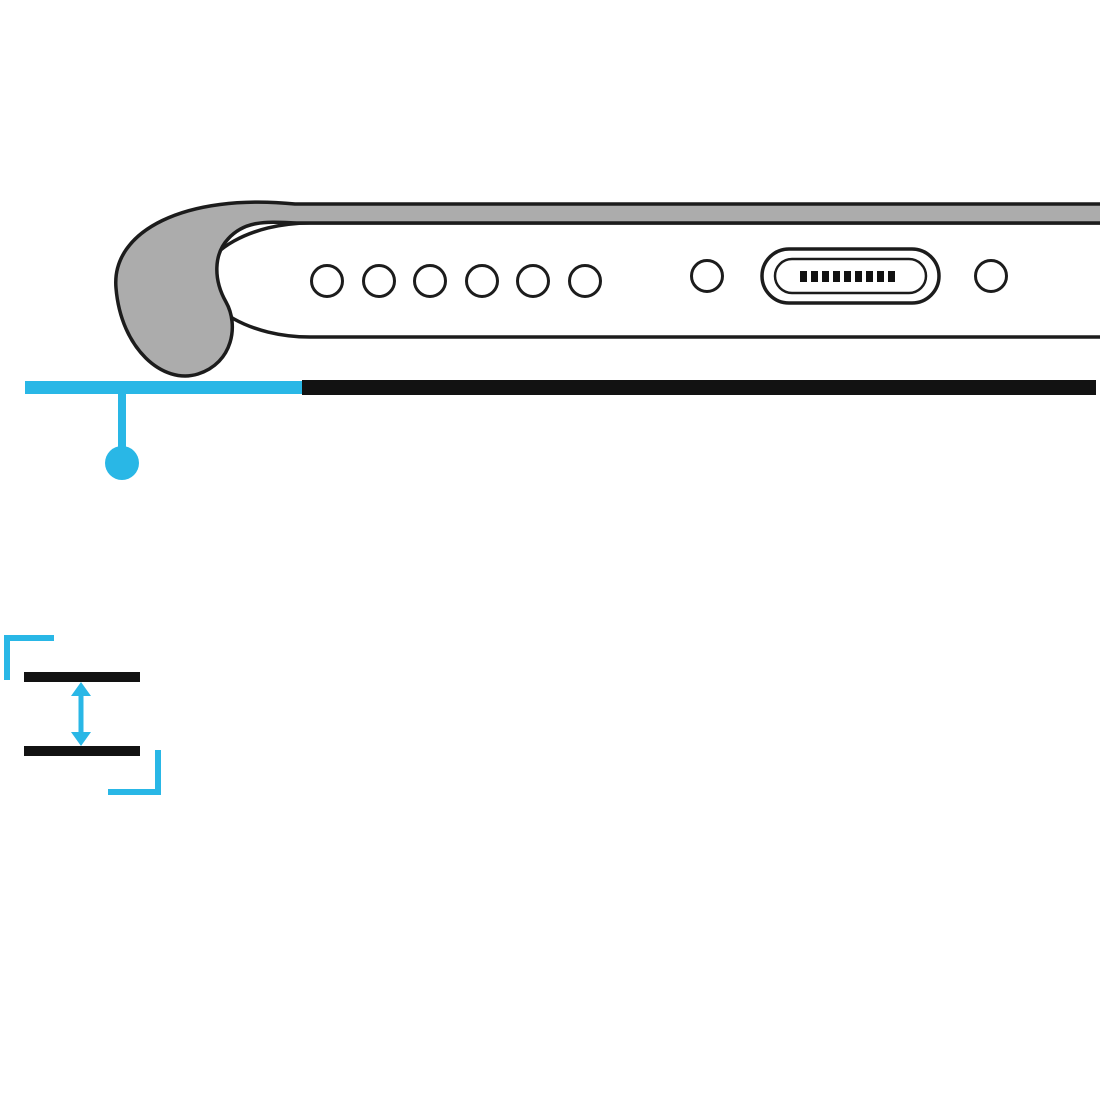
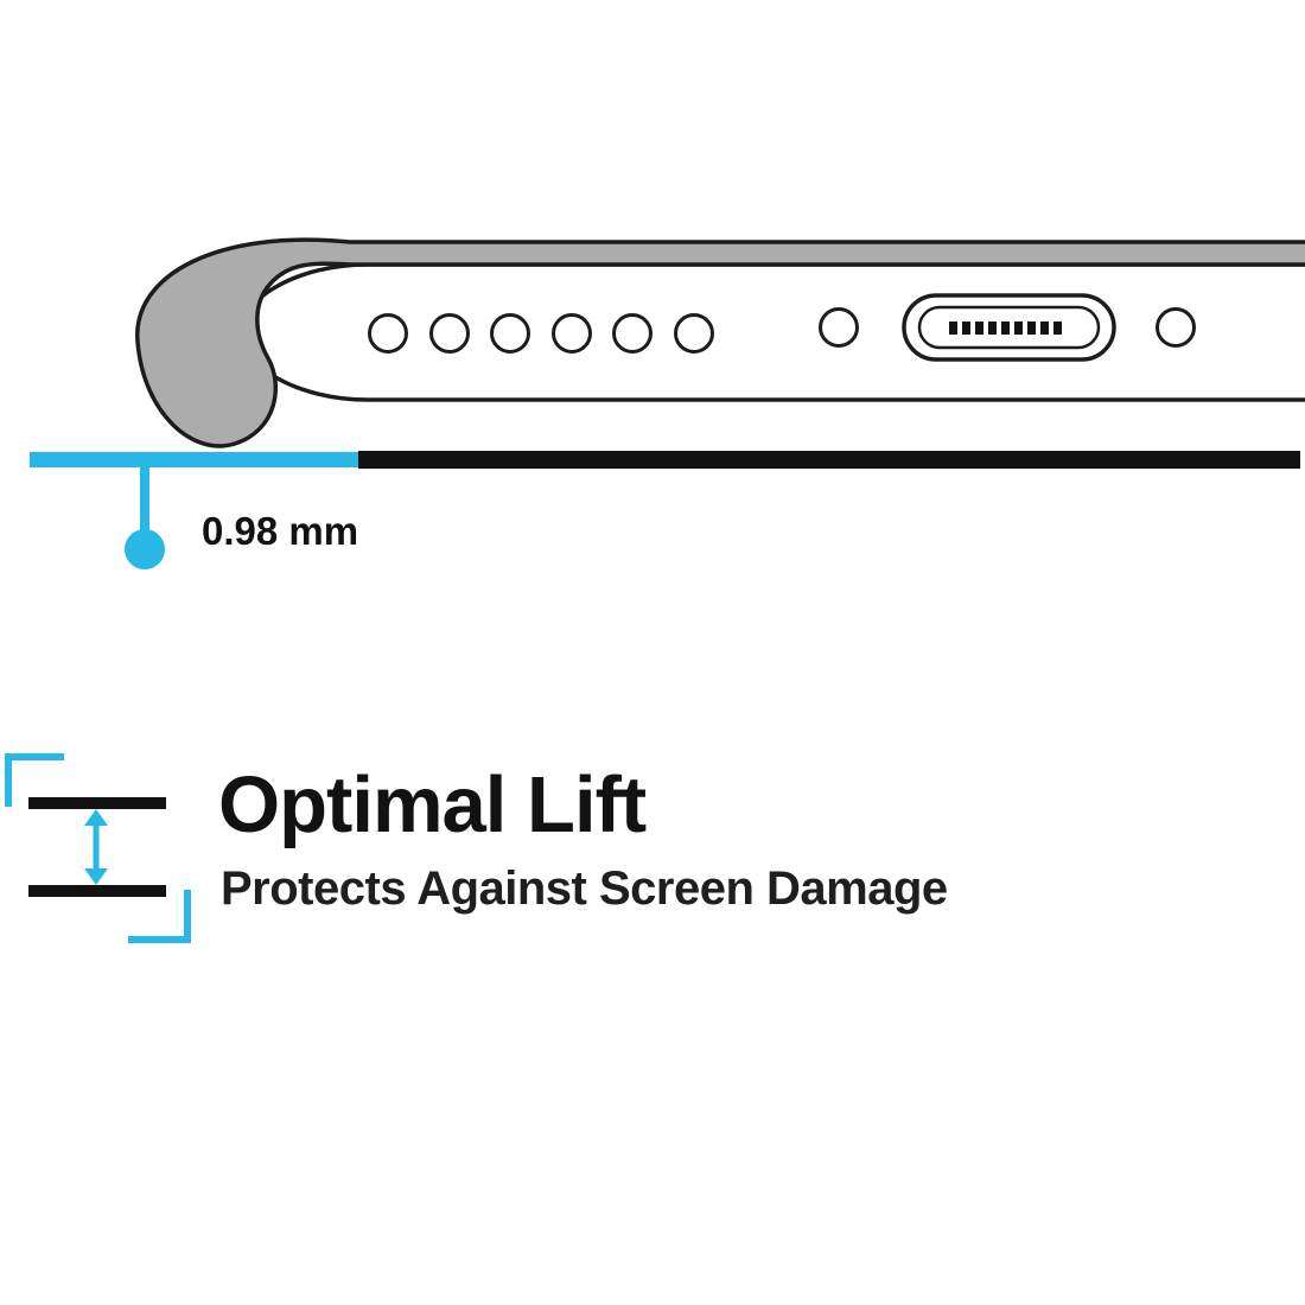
+ 0.98 mm
+ Optimal Lift
+ Protects Against Screen Damage
